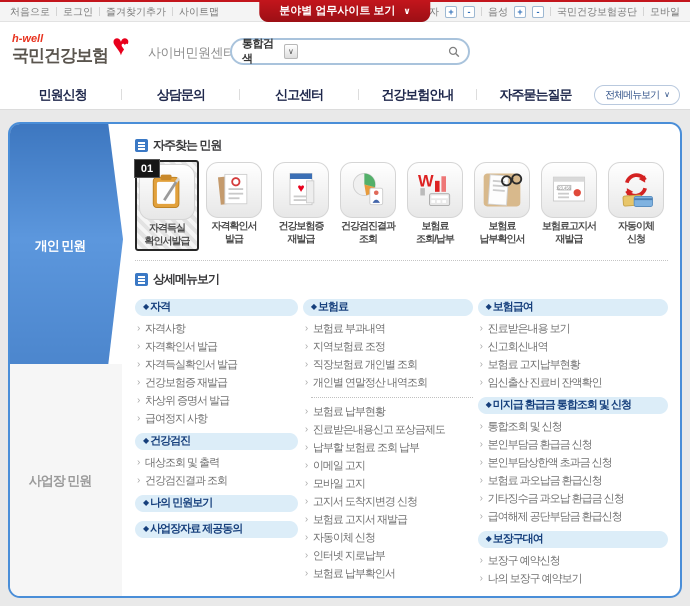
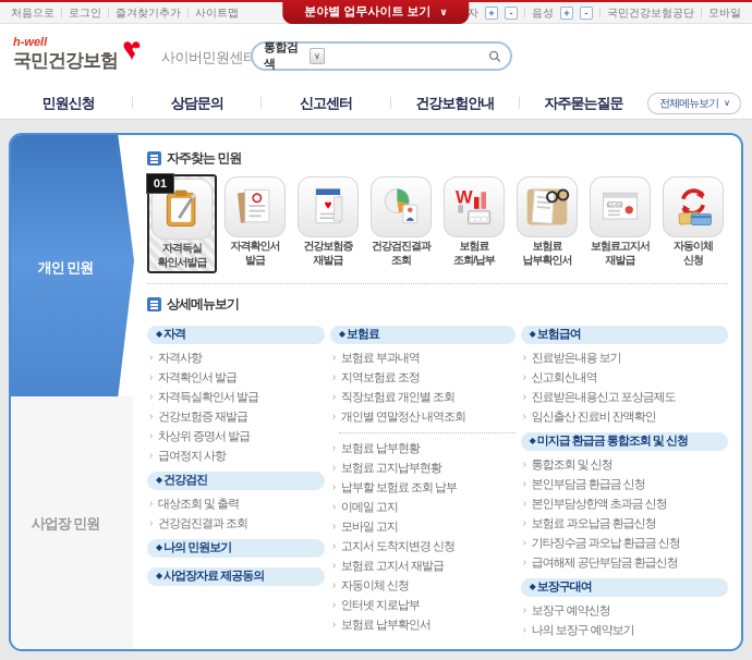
  처음으로
  로그인
  즐겨찾기추가
  사이트맵
  분야별 업무사이트 보기
  ∨
  +
  -
  음성
  +
  -
  국민건강보험공단
  모바일
  h-well
  국민건강보험
  ♥
  ♥
  사이버민원센
  통합검색
  ∨
  민원신청
  상담문의
  신고센터
  건강보험안내
  자주묻는질문
  전체메뉴보기
  ∨
  개인 민원
  사업장 민원
  자주찾는 민원
  01
  자격득실
  확인서발급
  자격확인서
  발급
  ♥
  건강보험증
  재발급
  건강검진결과
  조회
  W
  보험료
  조회/납부
  보험료
  납부확인서
  보험료고지서
  재발급
  자동이체
  신청
  상세메뉴보기
  자격
  자격사항
  자격확인서 발급
  자격득실확인서 발급
  건강보험증 재발급
  차상위 증명서 발급
  급여정지 사항
  건강검진
  대상조회 및 출력
  건강검진결과 조회
  나의 민원보기
  사업장자료 제공동의
  보험료
  보험료 부과내역
  지역보험료 조정
  직장보험료 개인별 조회
  개인별 연말정산 내역조회
  보험료 납부현황
- 진료받은내용신고 포상금제도
+ 보험료 고지납부현황
  납부할 보험료 조회 납부
  이메일 고지
  모바일 고지
  고지서 도착지변경 신청
  보험료 고지서 재발급
  자동이체 신청
  인터넷 지로납부
  보험료 납부확인서
  보험급여
  진료받은내용 보기
  신고회신내역
- 보험료 고지납부현황
+ 진료받은내용신고 포상금제도
  임신출산 진료비 잔액확인
  미지급 환급금 통합조회 및 신청
  통합조회 및 신청
  본인부담금 환급금 신청
  본인부담상한액 초과금 신청
  보험료 과오납금 환급신청
  기타징수금 과오납 환급금 신청
  급여해제 공단부담금 환급신청
  보장구대여
  보장구 예약신청
  나의 보장구 예약보기
